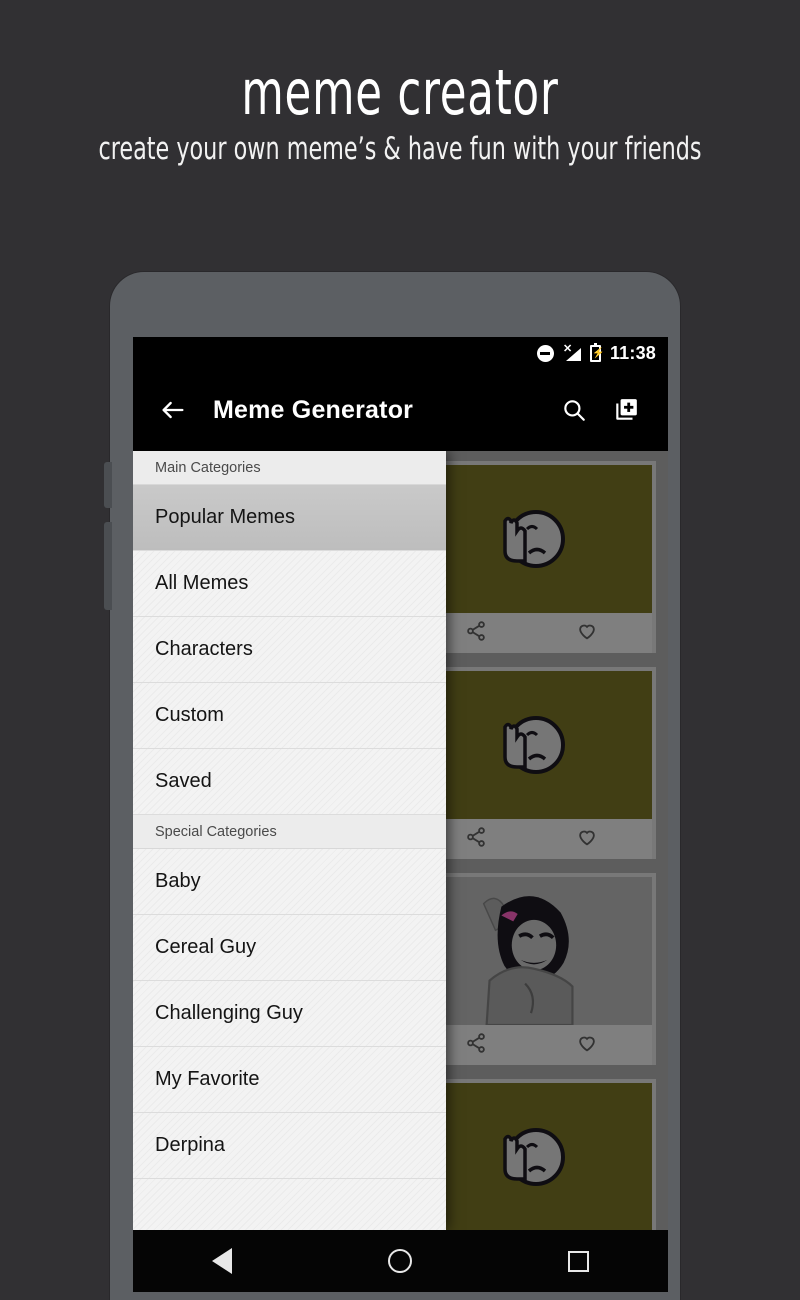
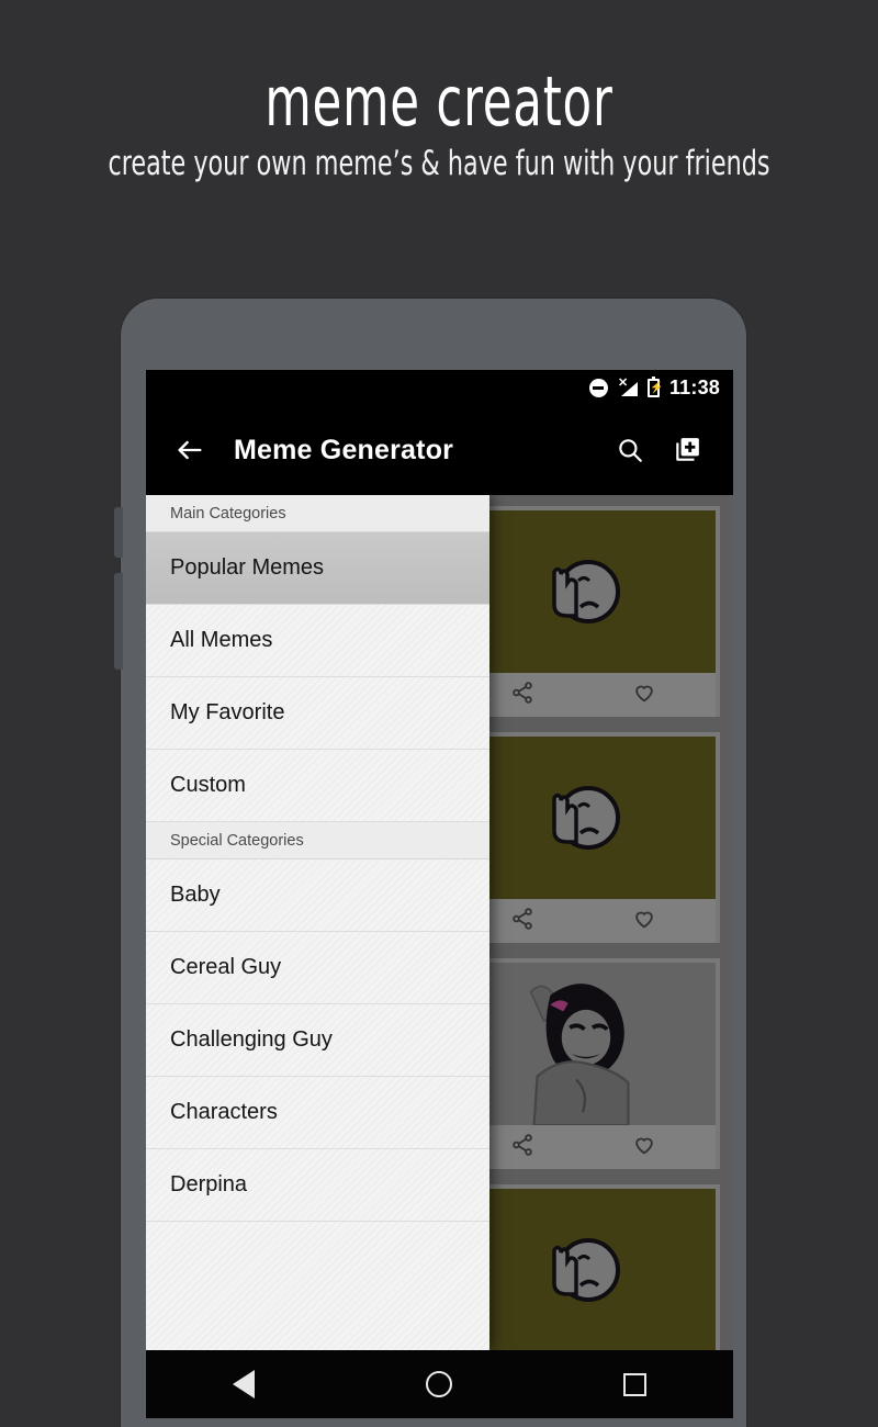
  meme creator
  create your own meme’s & have fun with your friends
  ✕
  ⚡
  11:38
  Meme Generator
  Main Categories
  Popular Memes
  All Memes
- Characters
+ My Favorite
  Custom
- Saved
  Special Categories
  Baby
  Cereal Guy
  Challenging Guy
- My Favorite
+ Characters
  Derpina
